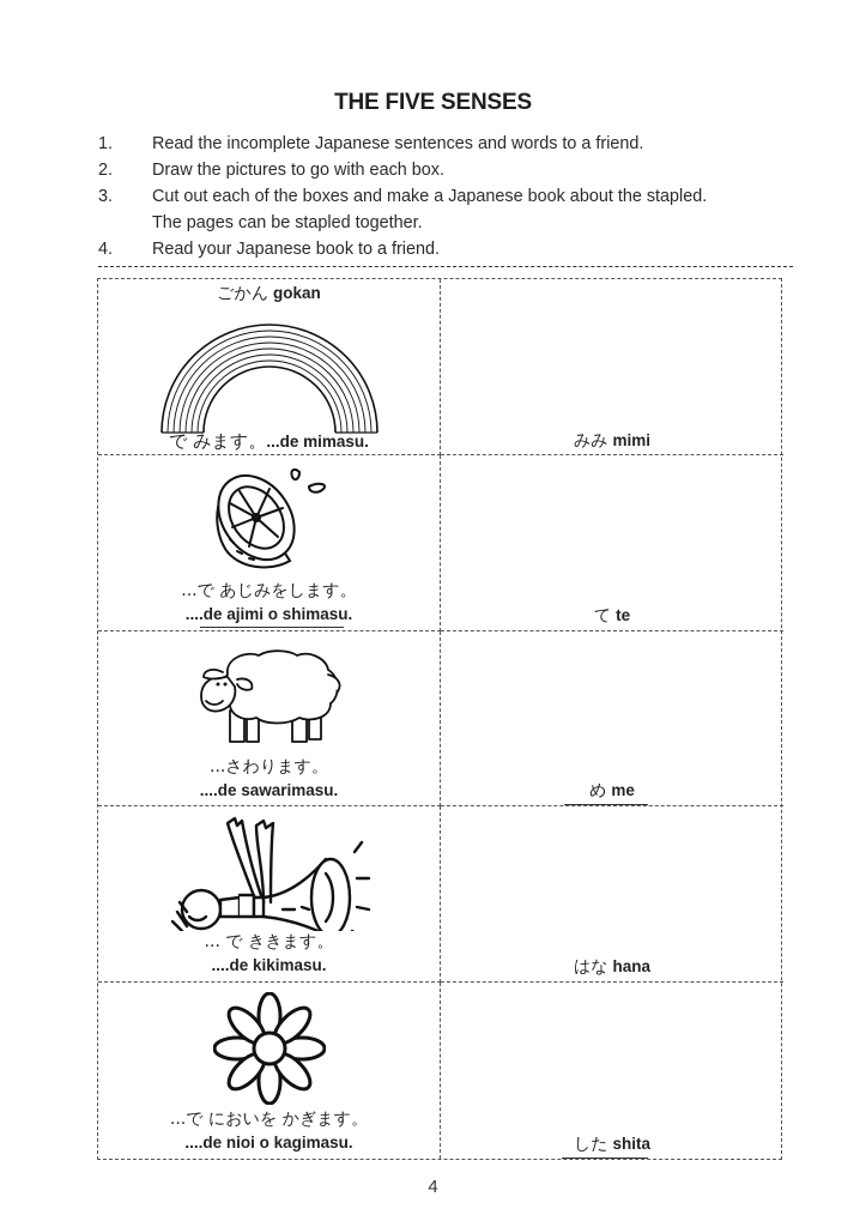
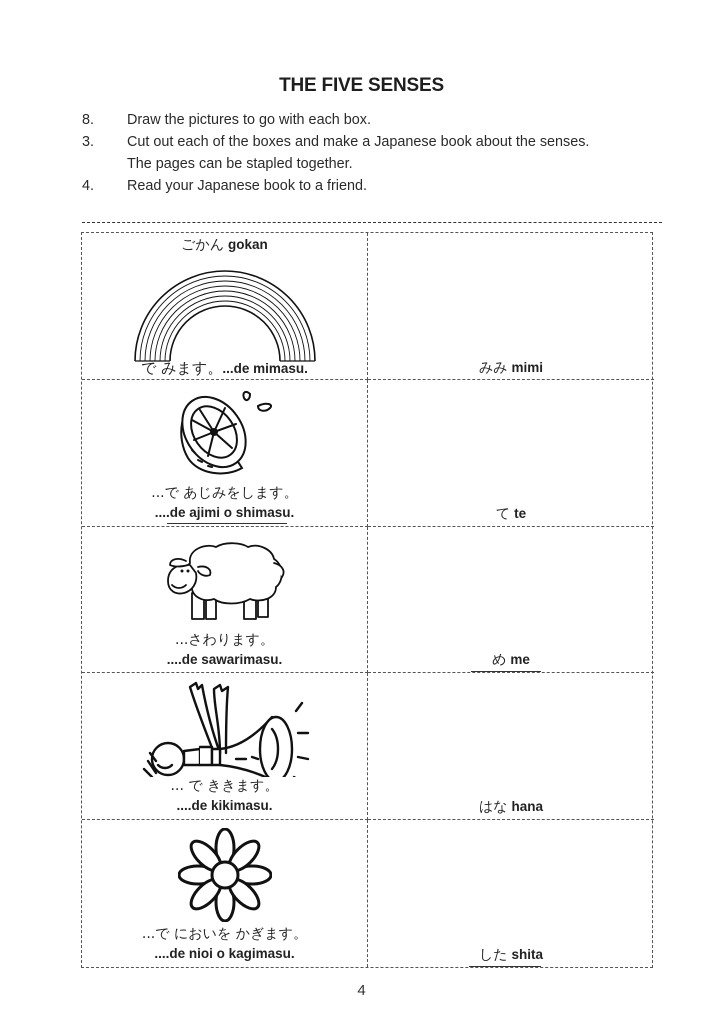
  THE FIVE SENSES
- 1.
- Read the incomplete Japanese sentences and words to a friend.
- 2.
+ 8.
  Draw the pictures to go with each box.
  3.
- Cut out each of the boxes and make a Japanese book about the stapled.
+ Cut out each of the boxes and make a Japanese book about the senses.
  The pages can be stapled together.
  4.
  Read your Japanese book to a friend.
  ごかん gokan
  で みます。...de mimasu.
  みみ mimi
  ...で あじみをします。
  ....de ajimi o shimasu.
  て te
  ...さわります。
  ....de sawarimasu.
  め me
  ... で ききます。
  ....de kikimasu.
  はな hana
  ...で においを かぎます。
  ....de nioi o kagimasu.
  した shita
  4
